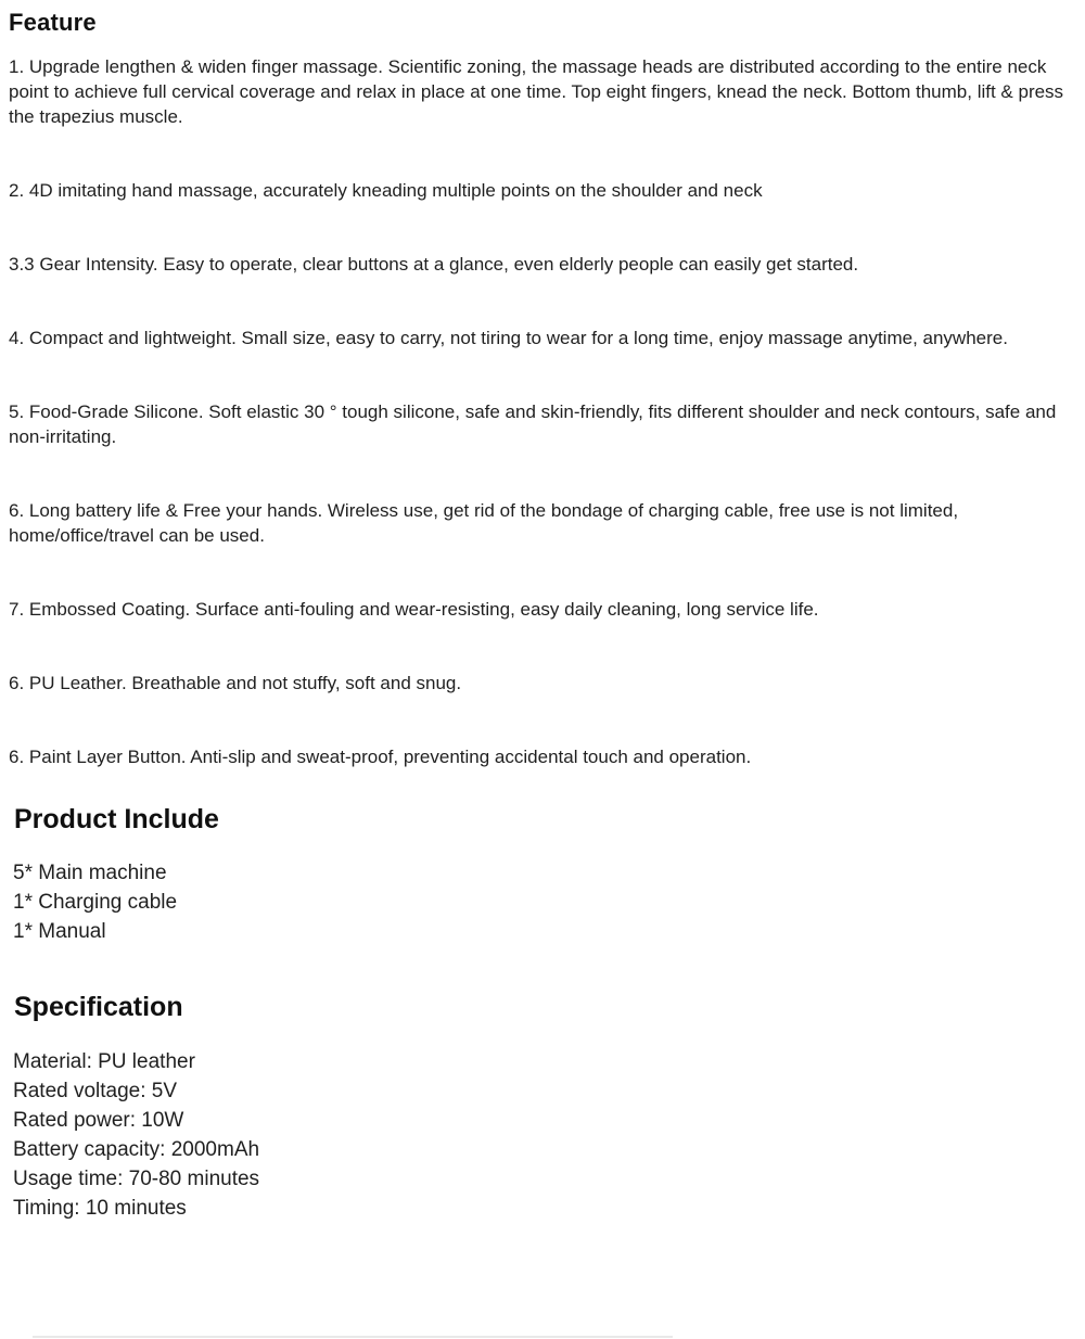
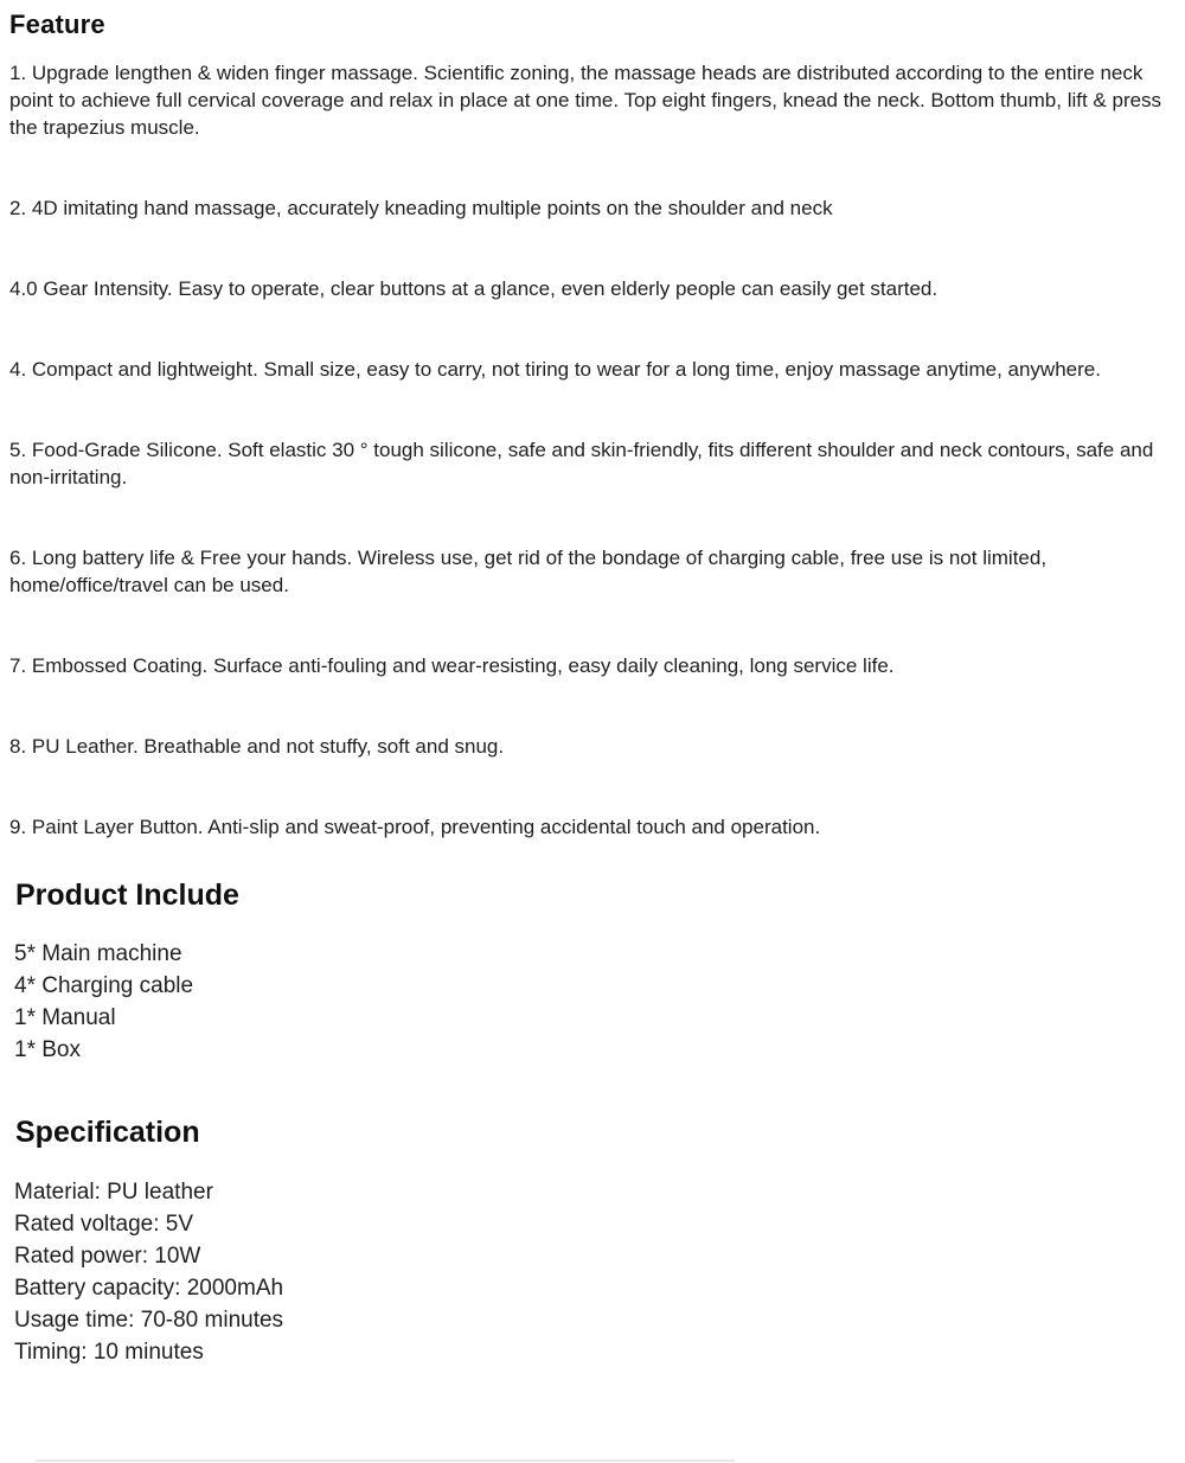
  Feature
  1. Upgrade lengthen & widen finger massage. Scientific zoning, the massage heads are distributed according to the entire neck point to achieve full cervical coverage and relax in place at one time. Top eight fingers, knead the neck. Bottom thumb, lift & press the trapezius muscle.
  2. 4D imitating hand massage, accurately kneading multiple points on the shoulder and neck
- 3.3 Gear Intensity. Easy to operate, clear buttons at a glance, even elderly people can easily get started.
+ 4.0 Gear Intensity. Easy to operate, clear buttons at a glance, even elderly people can easily get started.
  4. Compact and lightweight. Small size, easy to carry, not tiring to wear for a long time, enjoy massage anytime, anywhere.
  5. Food-Grade Silicone. Soft elastic 30 ° tough silicone, safe and skin-friendly, fits different shoulder and neck contours, safe and non-irritating.
  6. Long battery life & Free your hands. Wireless use, get rid of the bondage of charging cable, free use is not limited, home/office/travel can be used.
  7. Embossed Coating. Surface anti-fouling and wear-resisting, easy daily cleaning, long service life.
- 6. PU Leather. Breathable and not stuffy, soft and snug.
+ 8. PU Leather. Breathable and not stuffy, soft and snug.
- 6. Paint Layer Button. Anti-slip and sweat-proof, preventing accidental touch and operation.
+ 9. Paint Layer Button. Anti-slip and sweat-proof, preventing accidental touch and operation.
  Product Include
  5* Main machine
- 1* Charging cable
+ 4* Charging cable
  1* Manual
+ 1* Box
  Specification
  Material: PU leather
  Rated voltage: 5V
  Rated power: 10W
  Battery capacity: 2000mAh
  Usage time: 70-80 minutes
  Timing: 10 minutes
